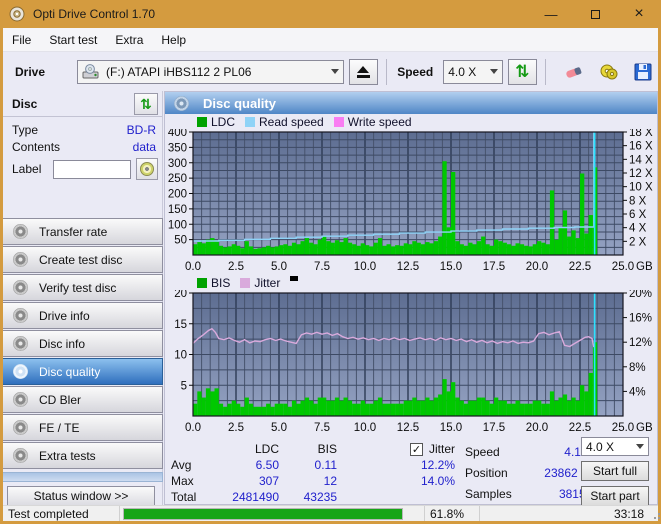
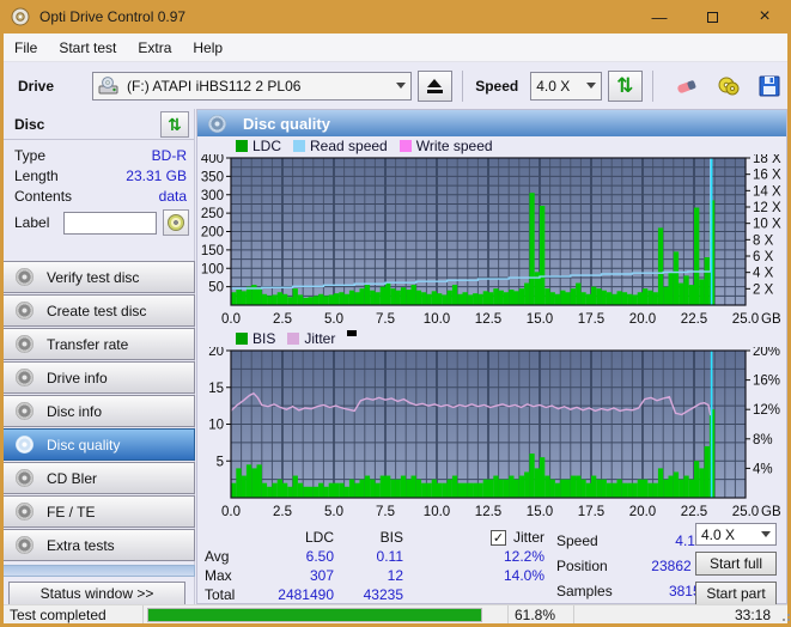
- Opti Drive Control 1.70
+ Opti Drive Control 0.97
  —
  ×
  File
  Start test
  Extra
  Help
  Drive
  (F:) ATAPI iHBS112 2 PL06
  Speed
  4.0 X
  ⇅
  Disc
  ⇅
  Type
  BD-R
+ Length
+ 23.31 GB
  Contents
  data
  Label
- Transfer rate
+ Verify test disc
  Create test disc
- Verify test disc
+ Transfer rate
  Drive info
  Disc info
  Disc quality
  CD Bler
  FE / TE
  Extra tests
  Status window >>
  Disc quality
  LDC
  Read speed
  Write speed
  50
  100
  150
  200
  250
  300
  350
  400
  2 X
  4 X
  6 X
  8 X
  10 X
  12 X
  14 X
  16 X
  18 X
  0.0
  2.5
  5.0
  7.5
  10.0
  12.5
  15.0
  17.5
  20.0
  22.5
  25.0
  GB
  BIS
  Jitter
  5
  10
  15
  20
  4%
  8%
  12%
  16%
  20%
  0.0
  2.5
  5.0
  7.5
  10.0
  12.5
  15.0
  17.5
  20.0
  22.5
  25.0
  GB
  LDC
  BIS
  ✓
  Jitter
  Avg
  6.50
  0.11
  12.2%
  Max
  307
  12
  14.0%
  Total
  2481490
  43235
  Speed
  Position
  23862
  Samples
  4.0 X
  Start full
  Start part
  Test completed
  61.8%
  33:18
